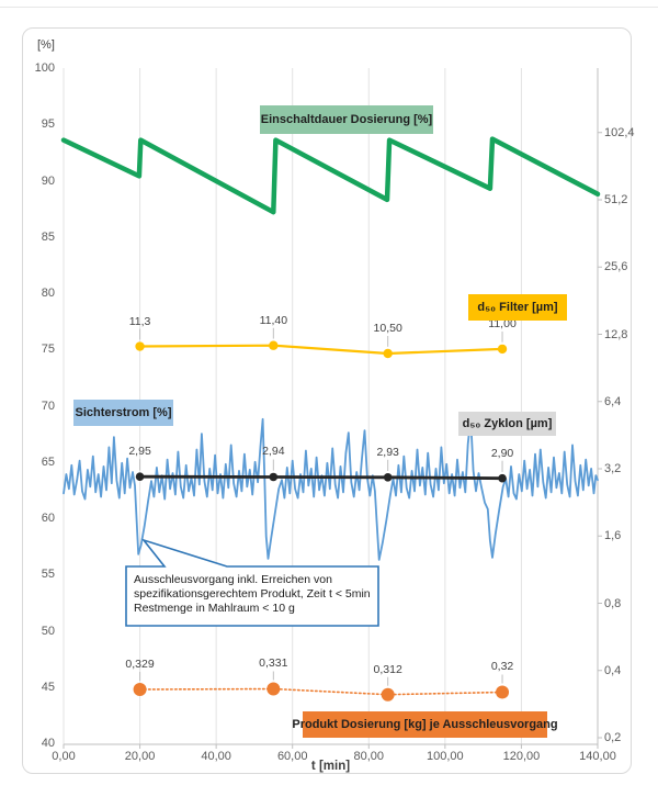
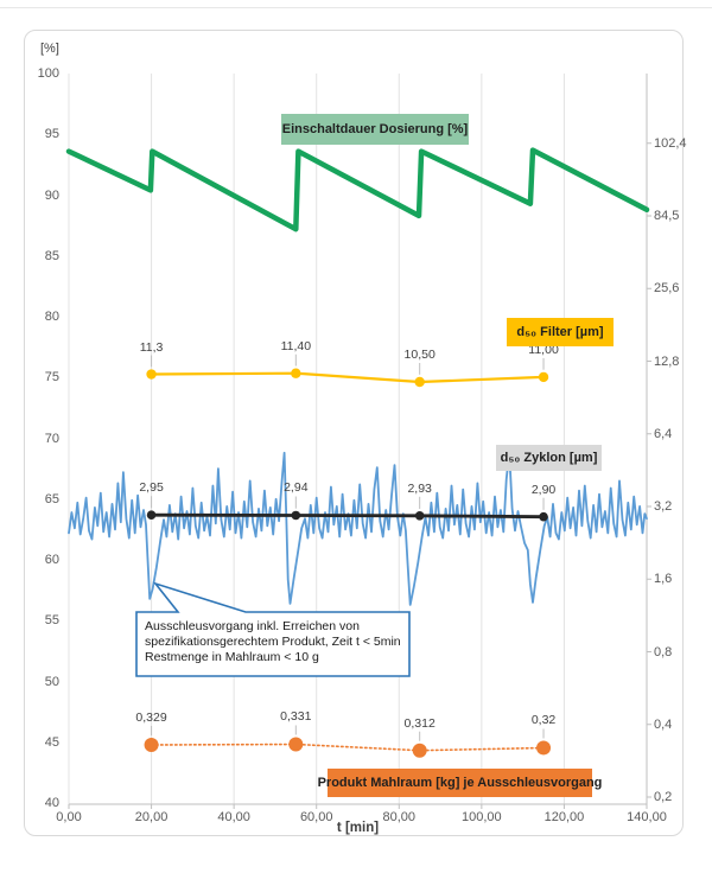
  [%]
  100
  95
  90
  85
  80
  75
  70
  65
  60
  55
  50
  45
  40
  102,4
- 51,2
+ 84,5
  25,6
  12,8
  6,4
  3,2
  1,6
  0,8
  0,4
  0,2
  0,00
  20,00
  40,00
  60,00
  80,00
  100,00
  120,00
  140,00
  11,3
  11,40
  10,50
  11,00
  2,95
  2,94
  2,93
  2,90
  0,329
  0,331
  0,312
  0,32
  Einschaltdauer Dosierung [%]
  d₅₀ Filter [µm]
- Sichterstrom [%]
  d₅₀ Zyklon [µm]
- Produkt Dosierung [kg] je Ausschleusvorgang
+ Produkt Mahlraum [kg] je Ausschleusvorgang
  Ausschleusvorgang inkl. Erreichen von
  spezifikationsgerechtem Produkt, Zeit t < 5min
  Restmenge in Mahlraum < 10 g
  t [min]
